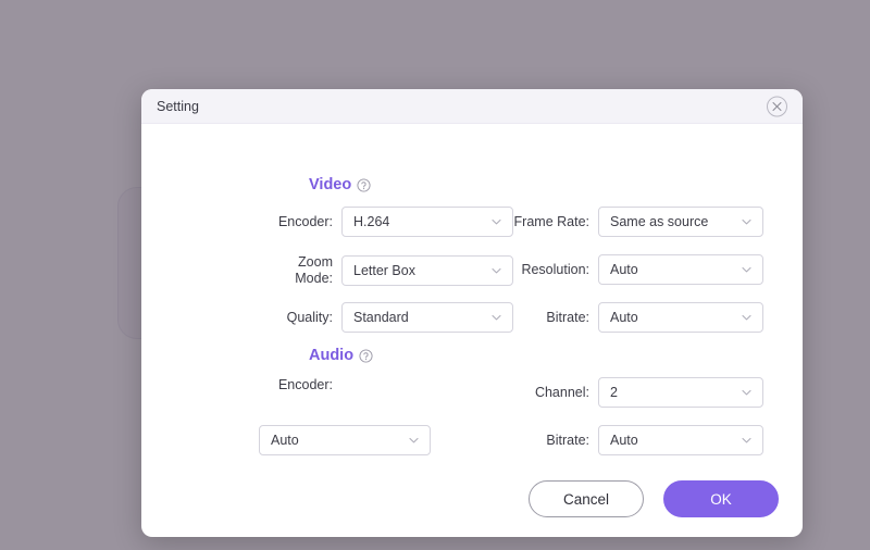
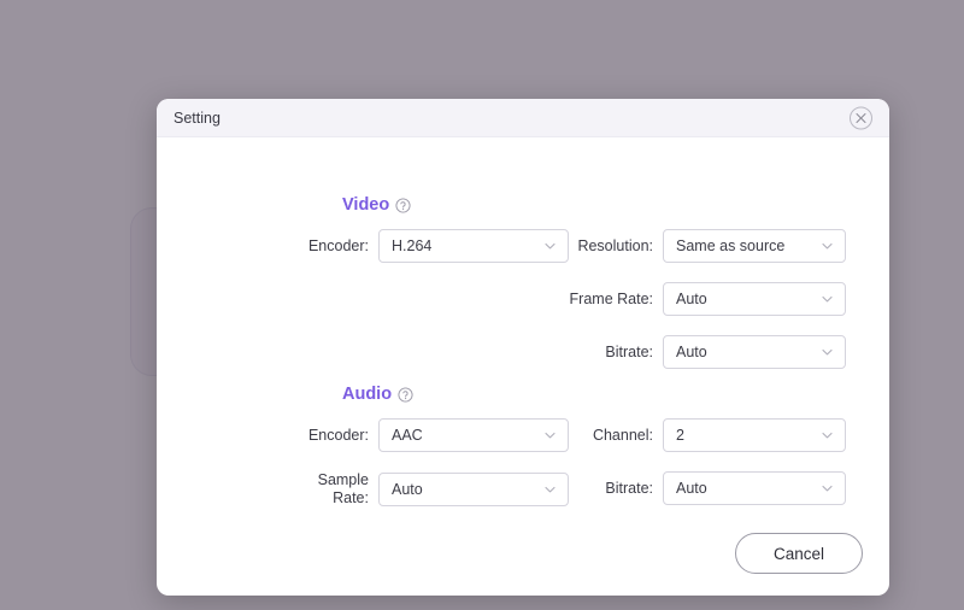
  Setting
  Video
  Encoder:
  H.264
- Zoom
- Mode:
- Letter Box
- Quality:
- Standard
- Frame Rate:
+ Resolution:
  Same as source
- Resolution:
+ Frame Rate:
  Auto
  Bitrate:
  Auto
  Audio
  Encoder:
+ AAC
+ Sample
+ Rate:
  Auto
  Channel:
  2
  Bitrate:
  Auto
  Cancel
- OK
